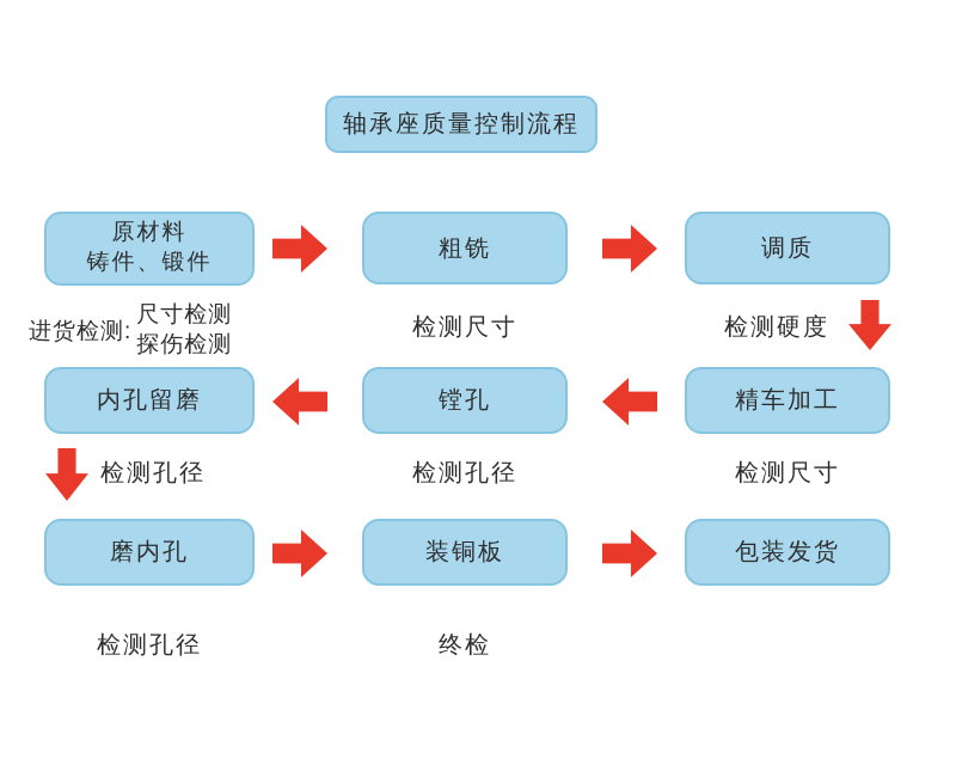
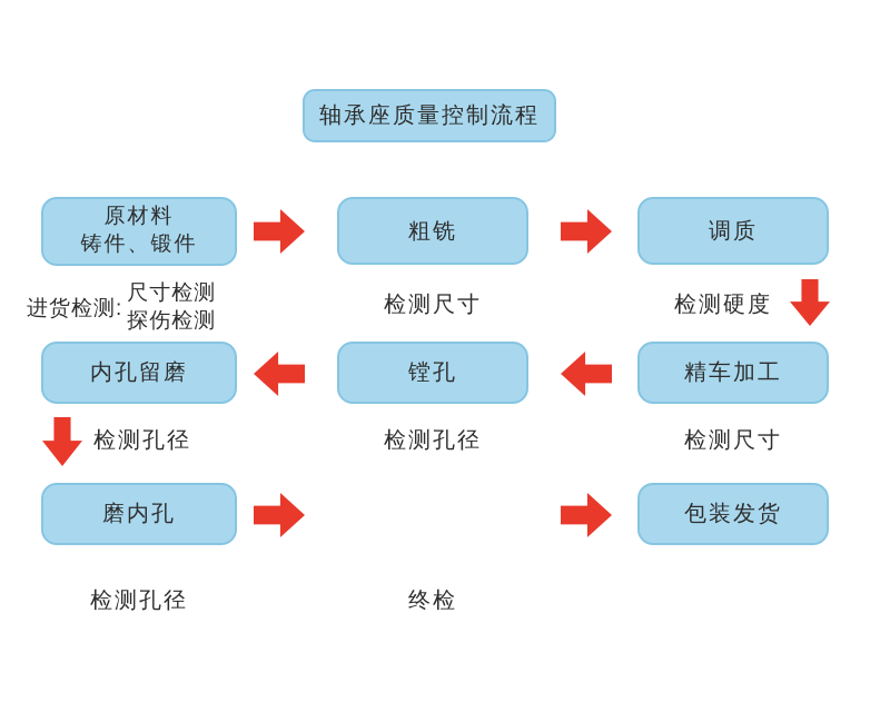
  轴承座质量控制流程
  原材料
  铸件、锻件
  粗铣
  调质
  进货检测:
  尺寸检测
  探伤检测
  检测尺寸
  检测硬度
  内孔留磨
  镗孔
  精车加工
  检测孔径
  检测孔径
  检测尺寸
  磨内孔
- 装铜板
  包装发货
  检测孔径
  终检
